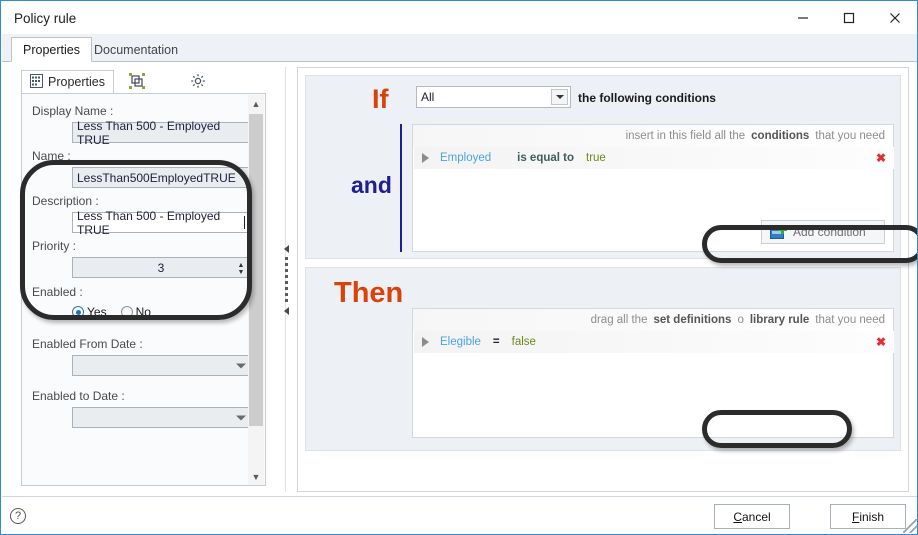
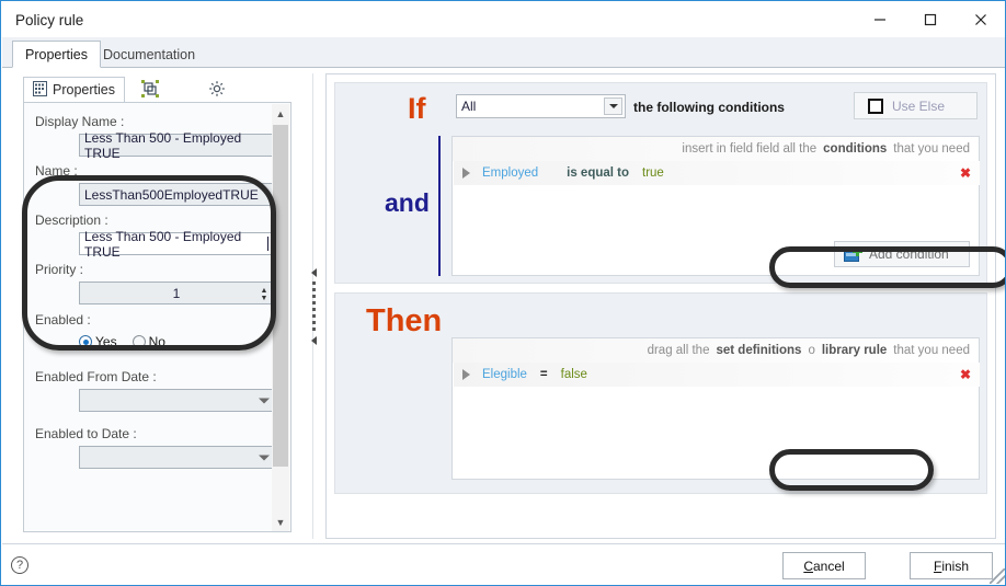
  Policy rule
  Properties
  Documentation
  Properties
  Display Name :
  Less Than 500 - Employed TRUE
  Name :
  LessThan500EmployedTRUE
  Description :
  Less Than 500 - Employed TRUE
  Priority :
- 3
+ 1
  Enabled :
  Yes
  No
  Enabled From Date :
  Enabled to Date :
  ▲
  ▼
  If
  All
  the following conditions
+ Use Else
  and
- insert in this field all the
+ insert in field field all the
  conditions
  that you need
  Employed
  is equal to
  true
  ✖
  Add condition
  Then
  drag all the
  set definitions
  o
  library rule
  that you need
  Elegible
  =
  false
  ✖
  ?
  Cancel
  Finish
